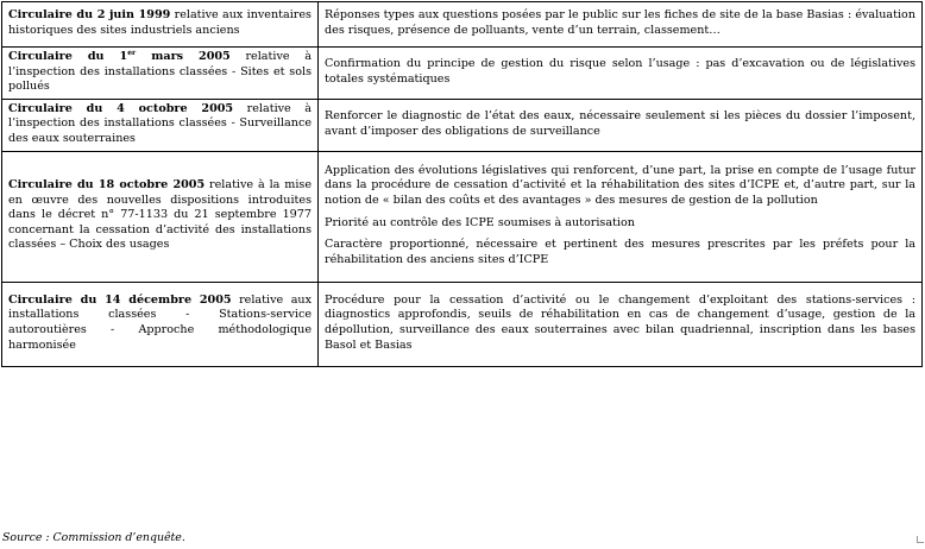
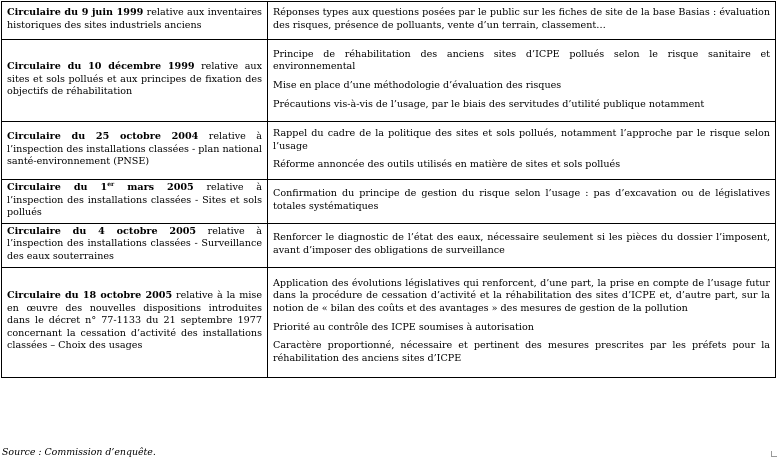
- Circulaire du 2 juin 1999 relative aux inventaires historiques des sites industriels anciens	Réponses types aux questions posées par le public sur les fiches de site de la base Basias : évaluation des risques, présence de polluants, vente d’un terrain, classement…
+ Circulaire du 9 juin 1999 relative aux inventaires historiques des sites industriels anciens	Réponses types aux questions posées par le public sur les fiches de site de la base Basias : évaluation des risques, présence de polluants, vente d’un terrain, classement…
+ Circulaire du 10 décembre 1999 relative aux sites et sols pollués et aux principes de fixation des objectifs de réhabilitation	Principe de réhabilitation des anciens sites d’ICPE pollués selon le risque sanitaire et environnementalMise en place d’une méthodologie d’évaluation des risquesPrécautions vis-à-vis de l’usage, par le biais des servitudes d’utilité publique notamment
+ Circulaire du 25 octobre 2004 relative à l’inspection des installations classées - plan national santé-environnement (PNSE)	Rappel du cadre de la politique des sites et sols pollués, notamment l’approche par le risque selon l’usageRéforme annoncée des outils utilisés en matière de sites et sols pollués
  Circulaire du 1 mars 2005 relative à l’inspection des installations classées - Sites et sols pollués	Confirmation du principe de gestion du risque selon l’usage : pas d’excavation ou de législatives totales systématiques
  Circulaire du 4 octobre 2005 relative à l’inspection des installations classées - Surveillance des eaux souterraines	Renforcer le diagnostic de l’état des eaux, nécessaire seulement si les pièces du dossier l’imposent, avant d’imposer des obligations de surveillance
  Circulaire du 18 octobre 2005 relative à la mise en œuvre des nouvelles dispositions introduites dans le décret n° 77-1133 du 21 septembre 1977 concernant la cessation d’activité des installations classées – Choix des usages	Application des évolutions législatives qui renforcent, d’une part, la prise en compte de l’usage futur dans la procédure de cessation d’activité et la réhabilitation des sites d’ICPE et, d’autre part, sur la notion de « bilan des coûts et des avantages » des mesures de gestion de la pollutionPriorité au contrôle des ICPE soumises à autorisationCaractère proportionné, nécessaire et pertinent des mesures prescrites par les préfets pour la réhabilitation des anciens sites d’ICPE
- Circulaire du 14 décembre 2005 relative aux installations classées - Stations-service autoroutières - Approche méthodologique harmonisée	Procédure pour la cessation d’activité ou le changement d’exploitant des stations-services : diagnostics approfondis, seuils de réhabilitation en cas de changement d’usage, gestion de la dépollution, surveillance des eaux souterraines avec bilan quadriennal, inscription dans les bases Basol et Basias
  Source : Commission d’enquête.
